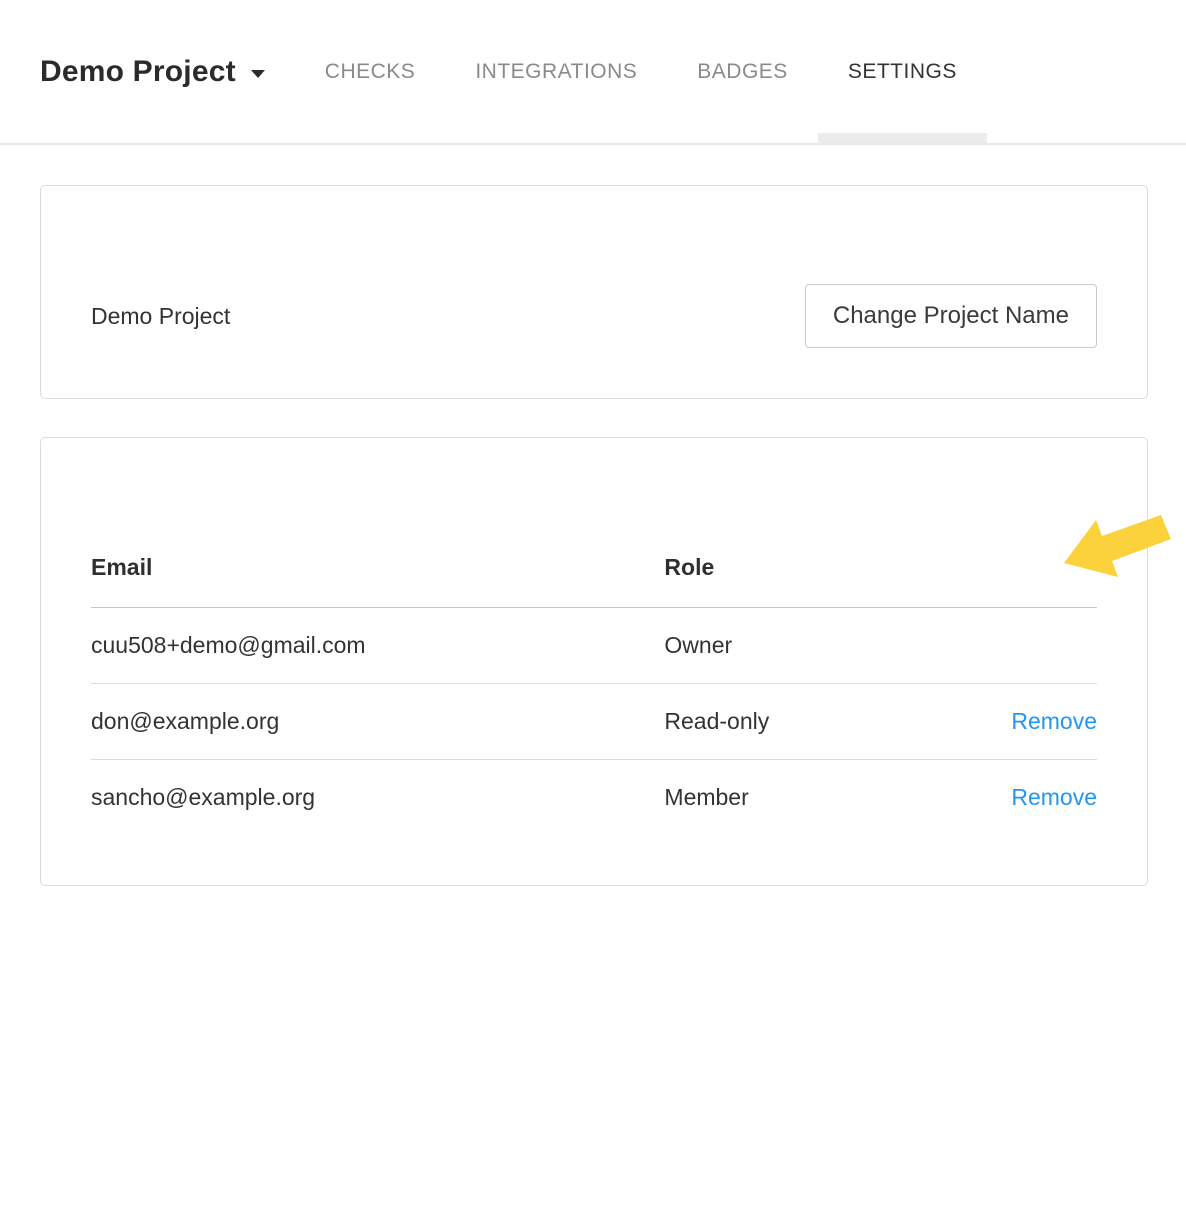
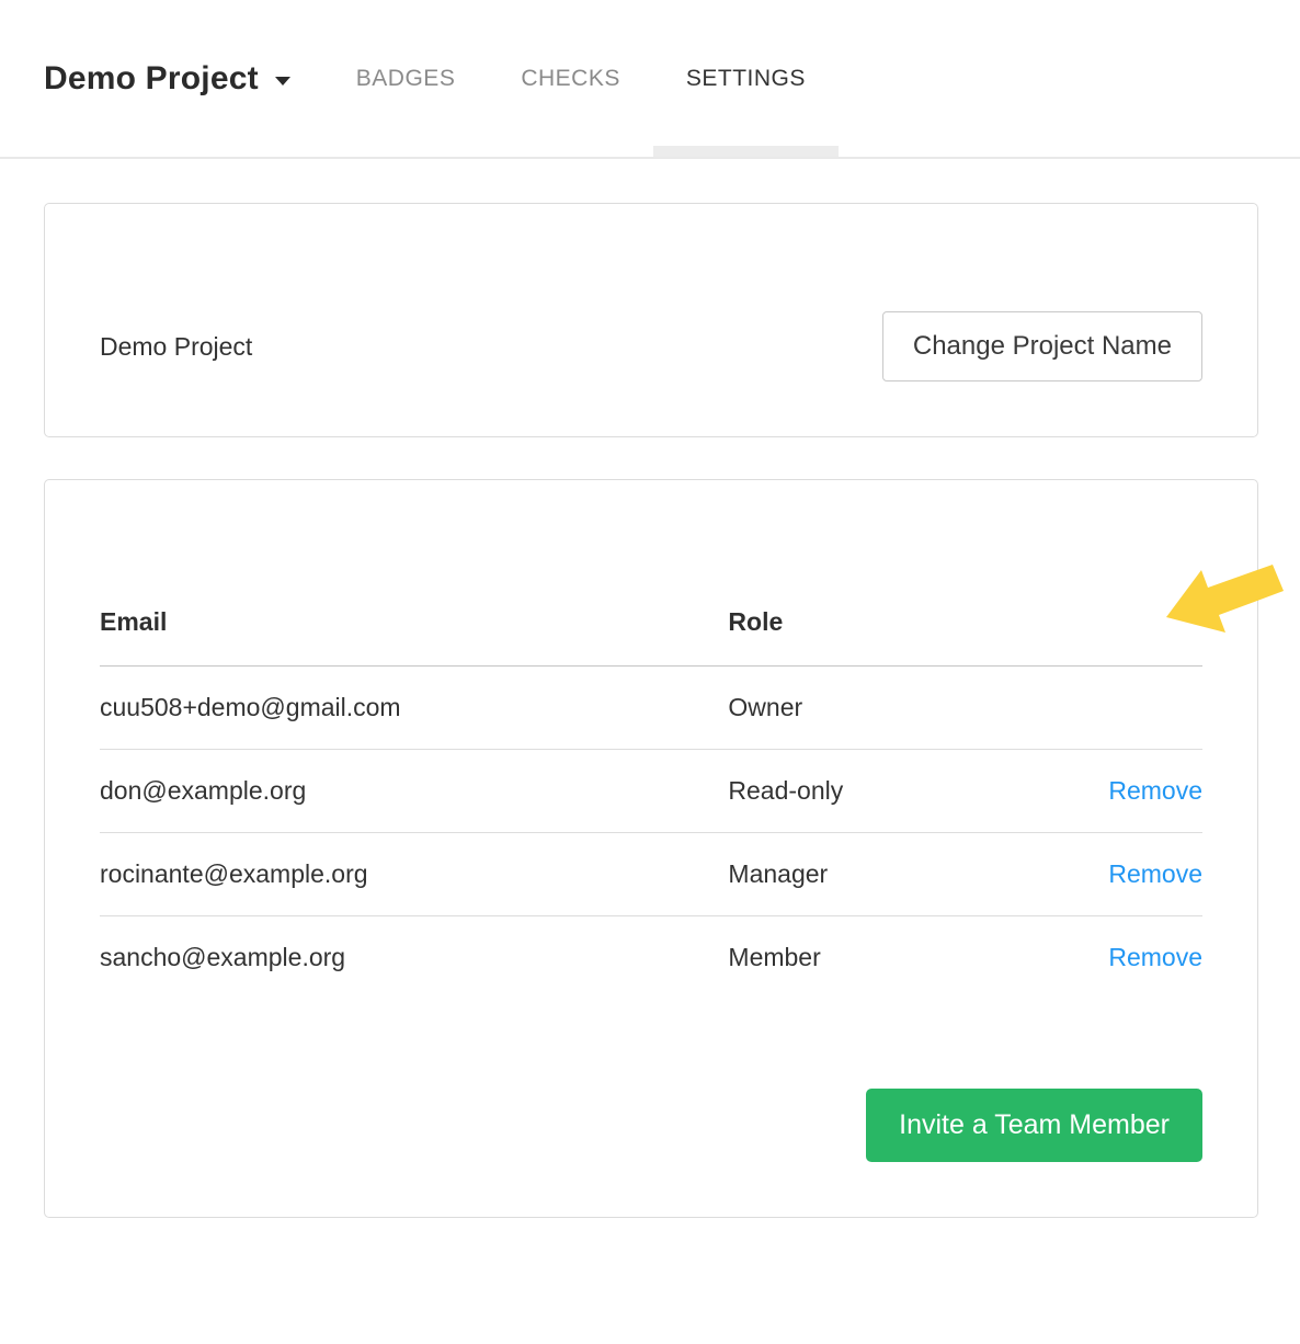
  Demo Project
- CHECKS
+ BADGES
- INTEGRATIONS
- BADGES
+ CHECKS
  SETTINGS
  Demo Project
  Change Project Name
  Email	Role
  cuu508+demo@gmail.com	Owner
  don@example.org	Read-only	Remove
+ rocinante@example.org	Manager	Remove
  sancho@example.org	Member	Remove
+ Invite a Team Member
